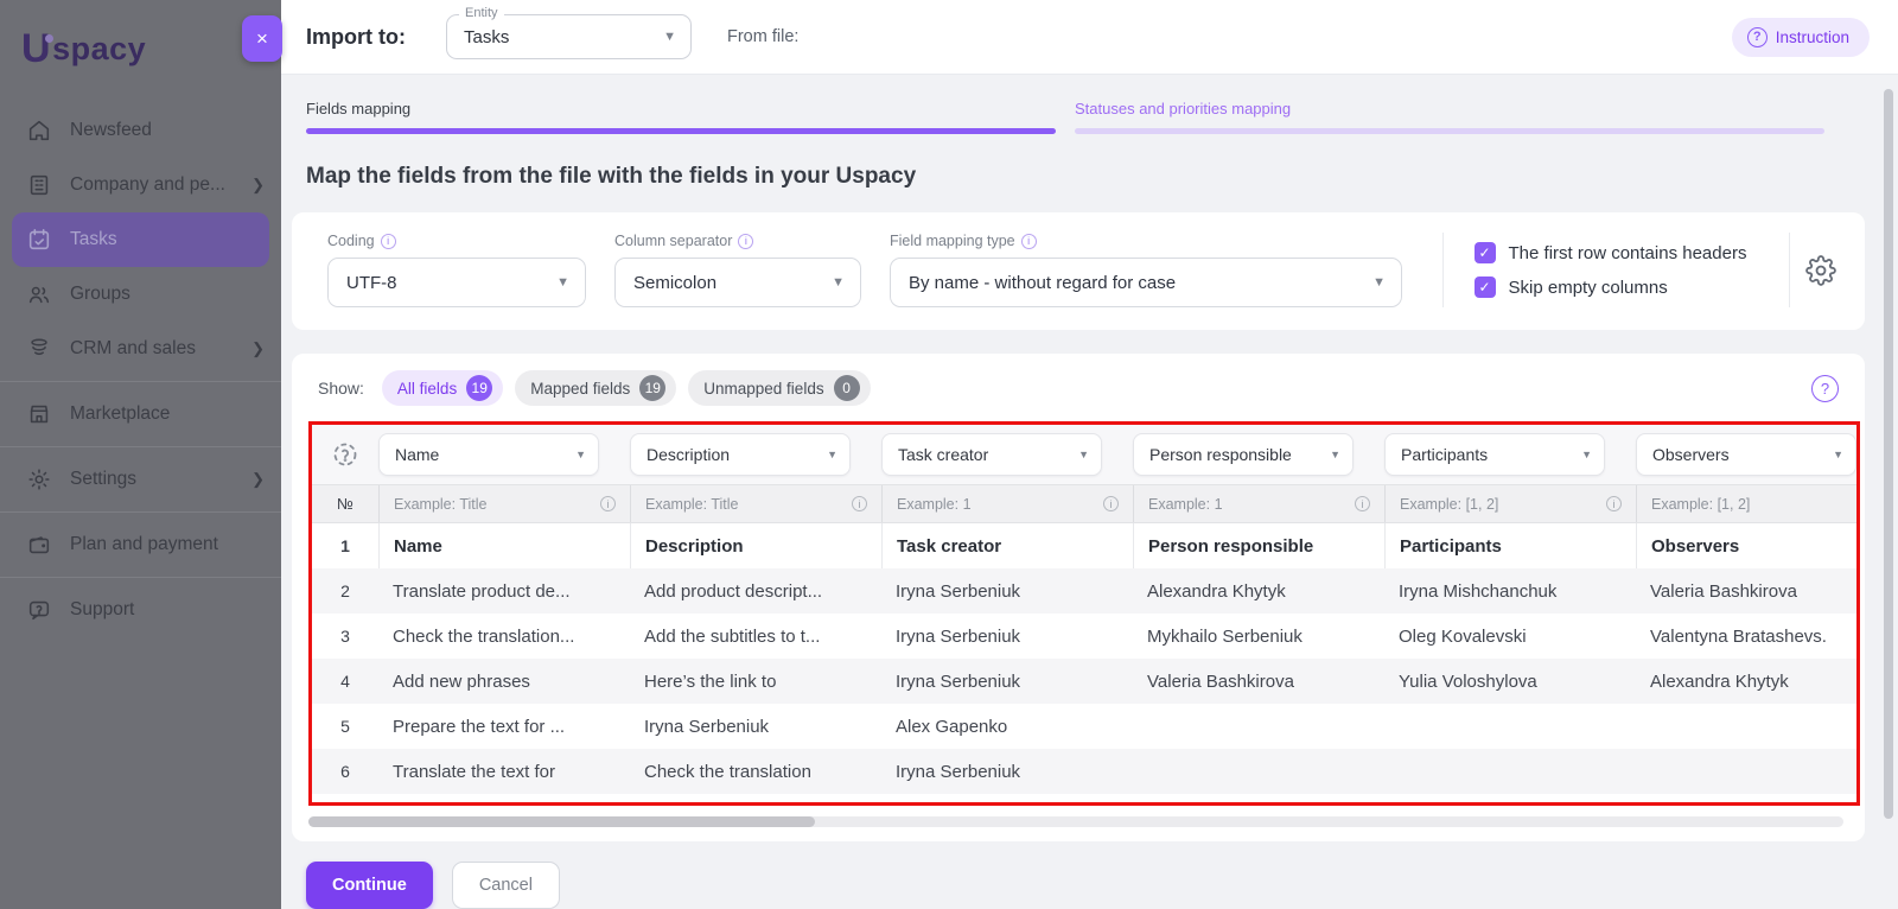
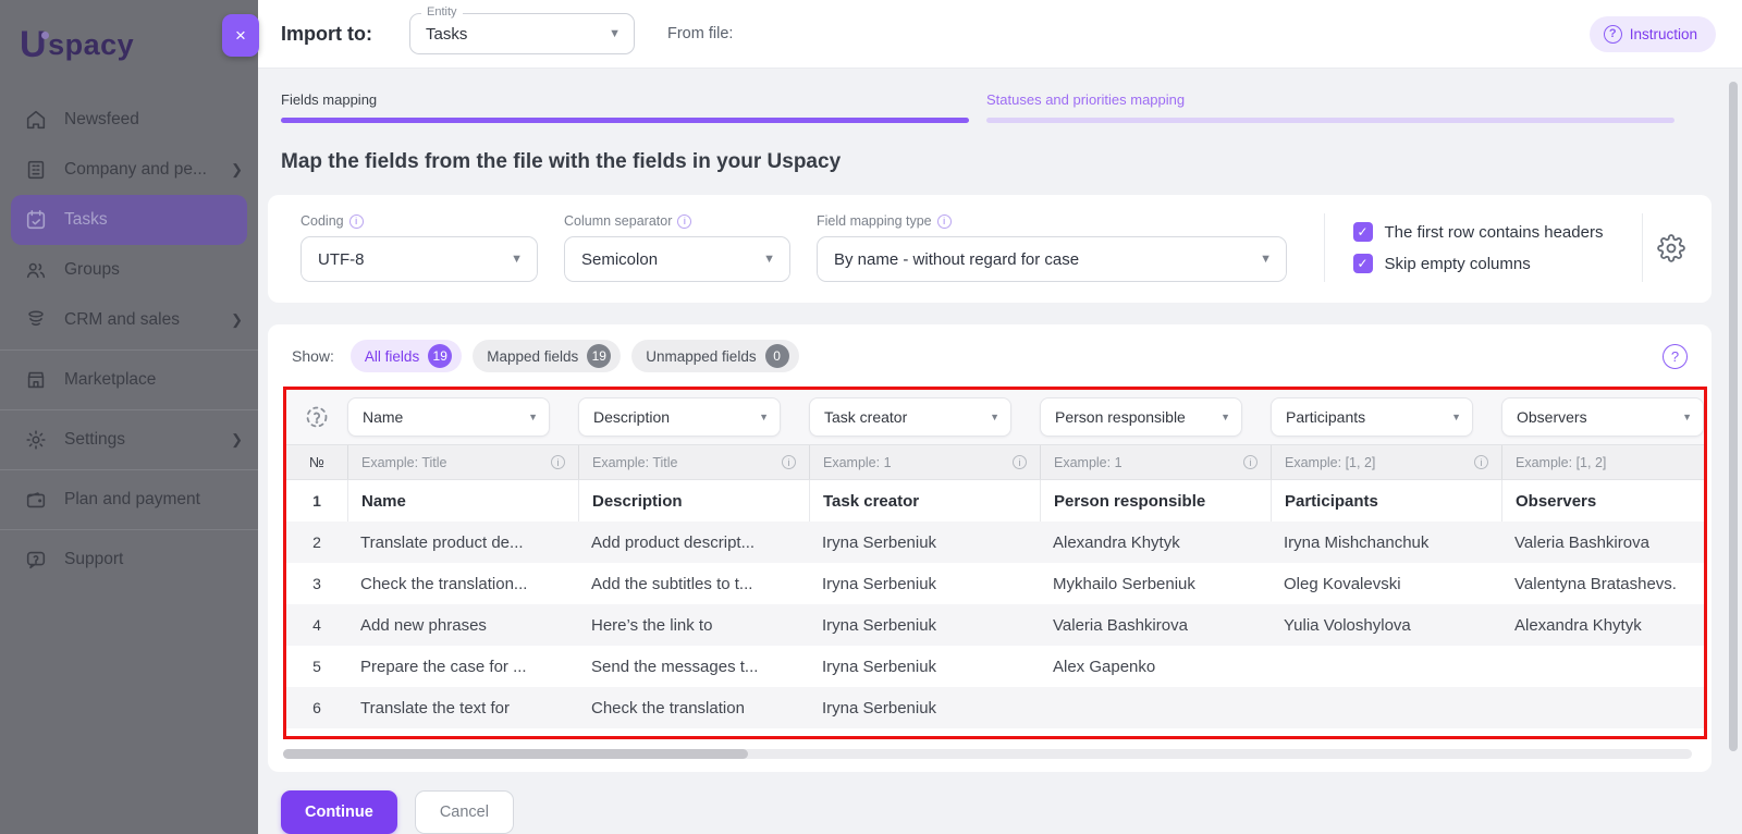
  U
  spacy
  Newsfeed
  Company and pe...
  ❯
  Tasks
  Groups
  CRM and sales
  ❯
  Marketplace
  Settings
  ❯
  Plan and payment
  Support
  ×
  Import to:
  Entity
  Tasks
  ▼
  From file:
  ?
  Instruction
  Fields mapping
  Statuses and priorities mapping
  Map the fields from the file with the fields in your Uspacy
  Coding
  i
  UTF-8
  ▼
  Column separator
  i
  Semicolon
  ▼
  Field mapping type
  i
  By name - without regard for case
  ▼
  ✓
  The first row contains headers
  ✓
  Skip empty columns
  Show:
  All fields
  19
  Mapped fields
  19
  Unmapped fields
  0
  ?
  Name
  ▼
  Description
  ▼
  Task creator
  ▼
  Person responsible
  ▼
  Participants
  ▼
  Observers
  ▼
  №
  Example: Title
  i
  Example: Title
  i
  Example: 1
  i
  Example: 1
  i
  Example: [1, 2]
  i
  Example: [1, 2]
  1
  Name
  Description
  Task creator
  Person responsible
  Participants
  Observers
  2
  Translate product de...
  Add product descript...
  Iryna Serbeniuk
  Alexandra Khytyk
  Iryna Mishchanchuk
  Valeria Bashkirova
  3
  Check the translation...
  Add the subtitles to t...
  Iryna Serbeniuk
  Mykhailo Serbeniuk
  Oleg Kovalevski
  Valentyna Bratashevs.
  4
  Add new phrases
  Here’s the link to
  Iryna Serbeniuk
  Valeria Bashkirova
  Yulia Voloshylova
  Alexandra Khytyk
  5
- Prepare the text for ...
+ Prepare the case for ...
+ Send the messages t...
  Iryna Serbeniuk
  Alex Gapenko
  6
  Translate the text for
  Check the translation
  Iryna Serbeniuk
  Continue
  Cancel
